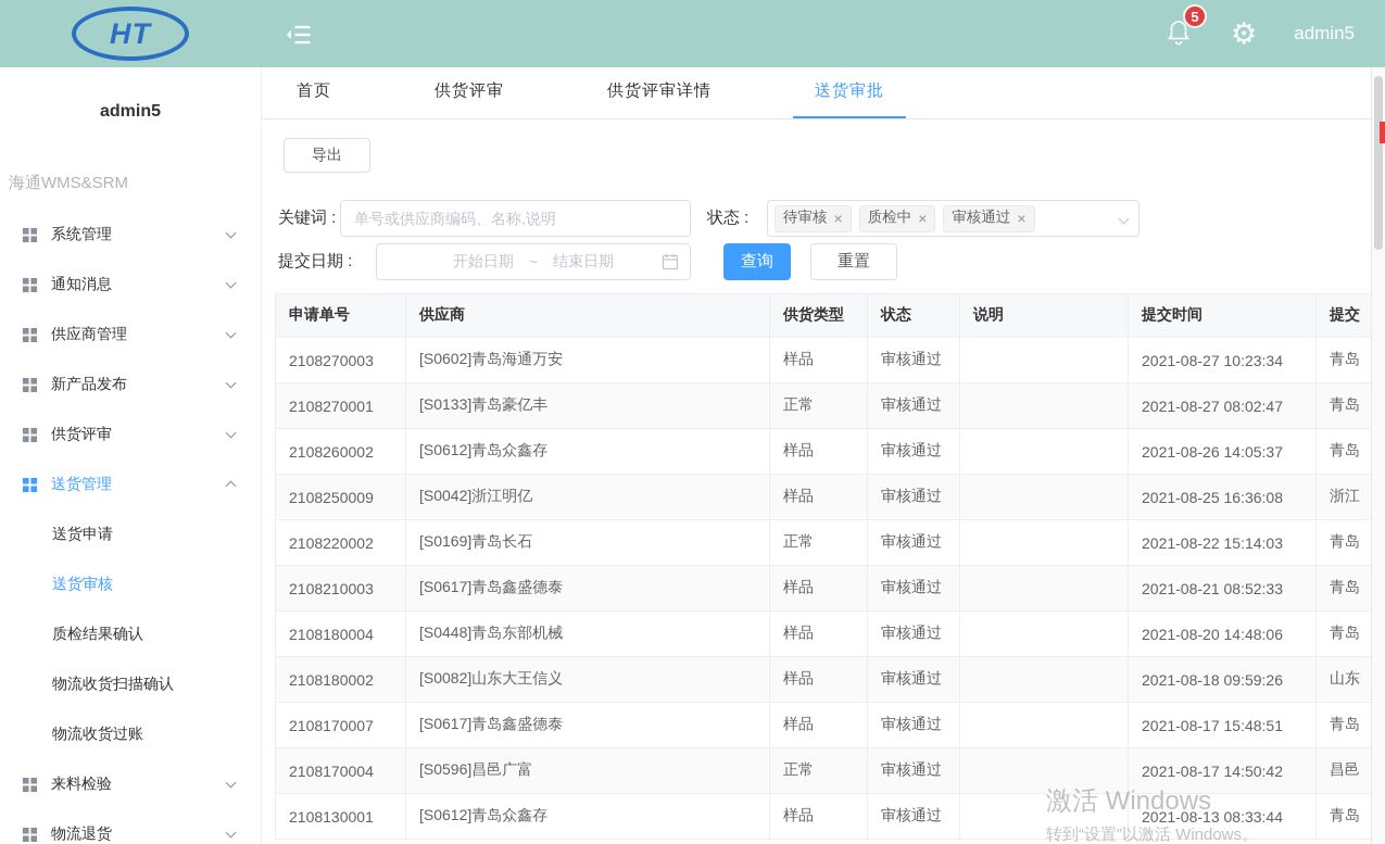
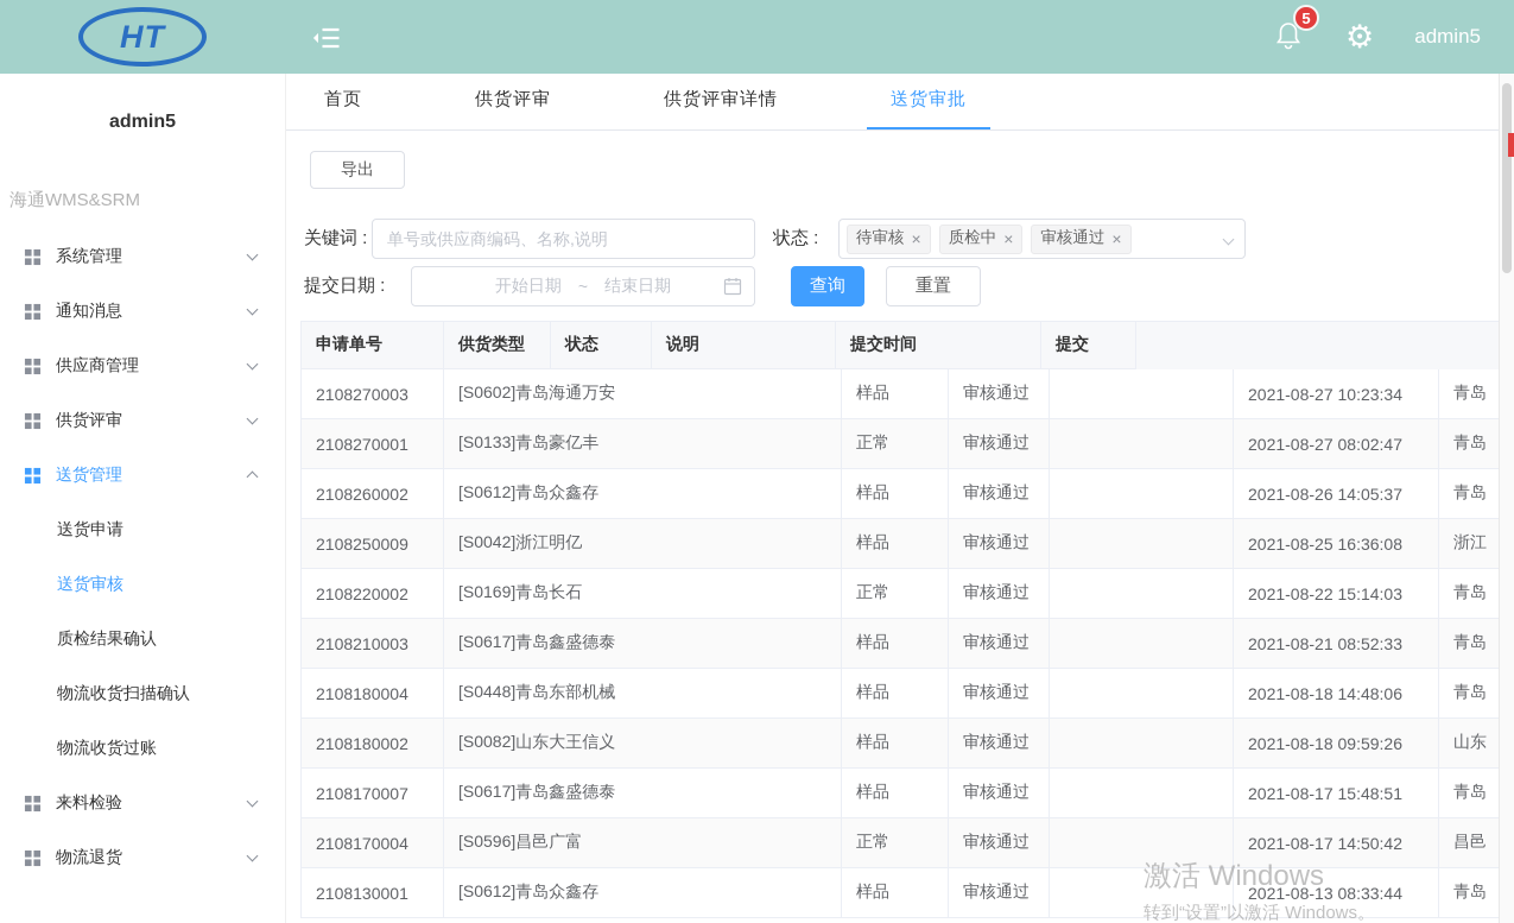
  HT
  5
  ⚙
  admin5
  admin5
  海通WMS&SRM
  系统管理
  通知消息
  供应商管理
- 新产品发布
  供货评审
  送货管理
  送货申请
  送货审核
  质检结果确认
  物流收货扫描确认
  物流收货过账
  来料检验
  物流退货
  首页
  供货评审
  供货评审详情
  送货审批
  导出
  关键词 :
  单号或供应商编码、名称,说明
  状态 :
  待审核
  ×
  质检中
  ×
  审核通过
  ×
  提交日期 :
  开始日期
  ~
  结束日期
  查询
  重置
  申请单号
- 供应商
  供货类型
  状态
  说明
  提交时间
  提交
  2108270003
  [S0602]青岛海通万安
  样品
  审核通过
  2021-08-27 10:23:34
  青岛
  2108270001
  [S0133]青岛豪亿丰
  正常
  审核通过
  2021-08-27 08:02:47
  青岛
  2108260002
  [S0612]青岛众鑫存
  样品
  审核通过
  2021-08-26 14:05:37
  青岛
  2108250009
  [S0042]浙江明亿
  样品
  审核通过
  2021-08-25 16:36:08
  浙江
  2108220002
  [S0169]青岛长石
  正常
  审核通过
  2021-08-22 15:14:03
  青岛
  2108210003
  [S0617]青岛鑫盛德泰
  样品
  审核通过
  2021-08-21 08:52:33
  青岛
  2108180004
  [S0448]青岛东部机械
  样品
  审核通过
- 2021-08-20 14:48:06
+ 2021-08-18 14:48:06
  青岛
  2108180002
  [S0082]山东大王信义
  样品
  审核通过
  2021-08-18 09:59:26
  山东
  2108170007
  [S0617]青岛鑫盛德泰
  样品
  审核通过
  2021-08-17 15:48:51
  青岛
  2108170004
  [S0596]昌邑广富
  正常
  审核通过
  2021-08-17 14:50:42
  昌邑
  2108130001
  [S0612]青岛众鑫存
  样品
  审核通过
  2021-08-13 08:33:44
  青岛
  激活 Windows
  转到“设置”以激活 Windows。
